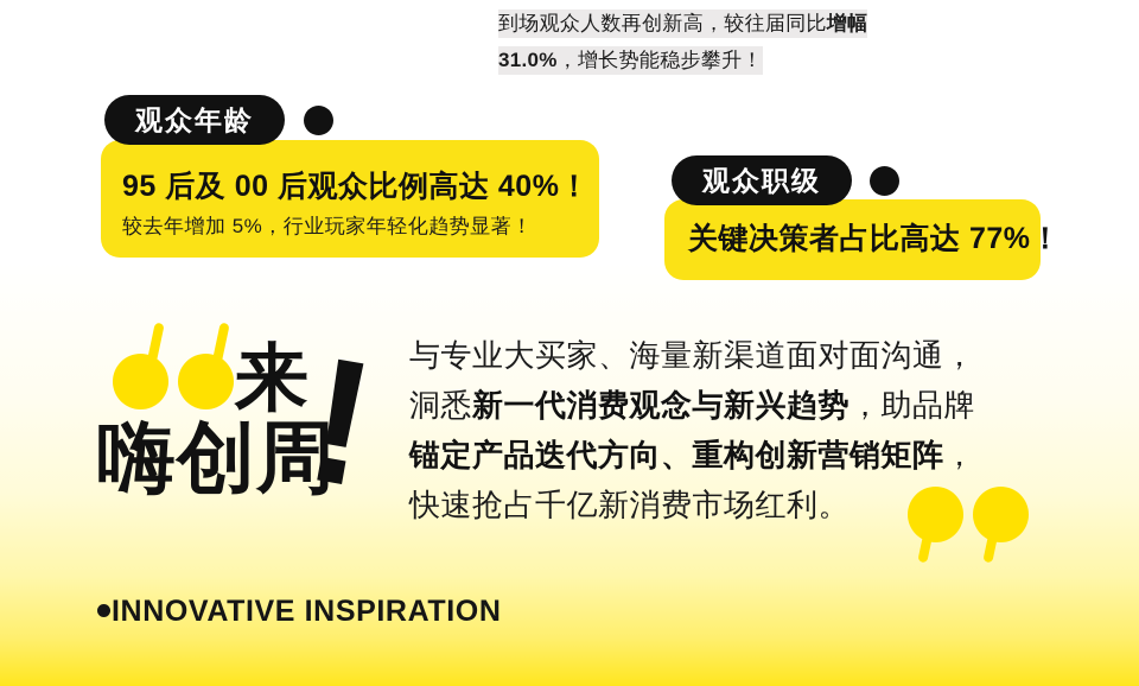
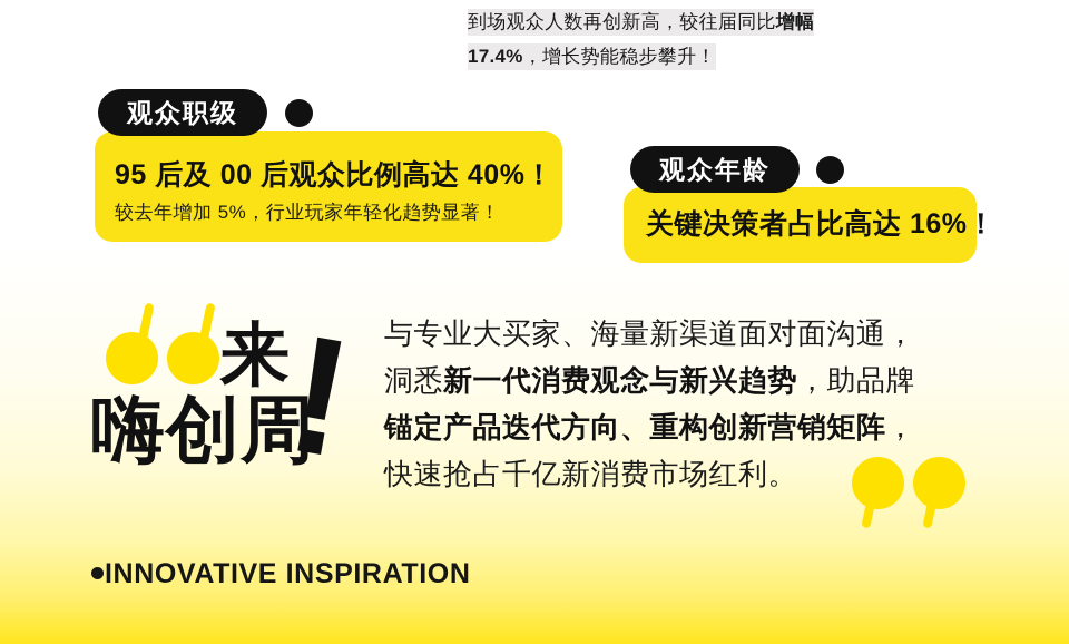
  到场观众人数再创新高，较往届同比增幅
- 31.0%，增长势能稳步攀升！
+ 17.4%，增长势能稳步攀升！
- 观众年龄
+ 观众职级
  95 后及 00 后观众比例高达 40%！
  较去年增加 5%，行业玩家年轻化趋势显著！
- 观众职级
+ 观众年龄
- 关键决策者占比高达 77%！
+ 关键决策者占比高达 16%！
  来
  嗨创周
  与专业大买家、海量新渠道面对面沟通，
  洞悉新一代消费观念与新兴趋势，助品牌
  锚定产品迭代方向、重构创新营销矩阵，
  快速抢占千亿新消费市场红利。
  INNOVATIVE INSPIRATION
